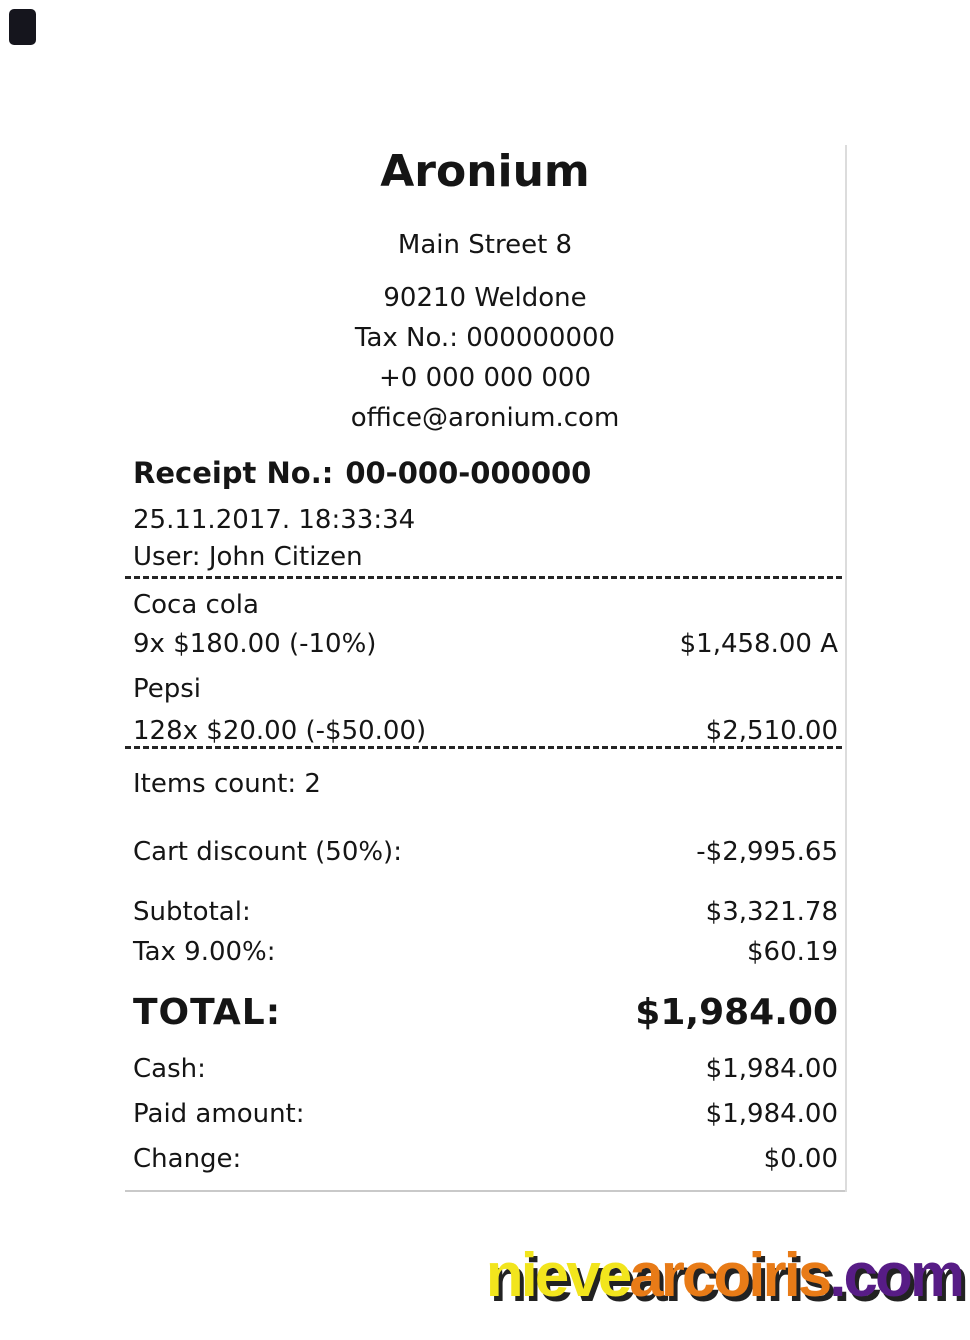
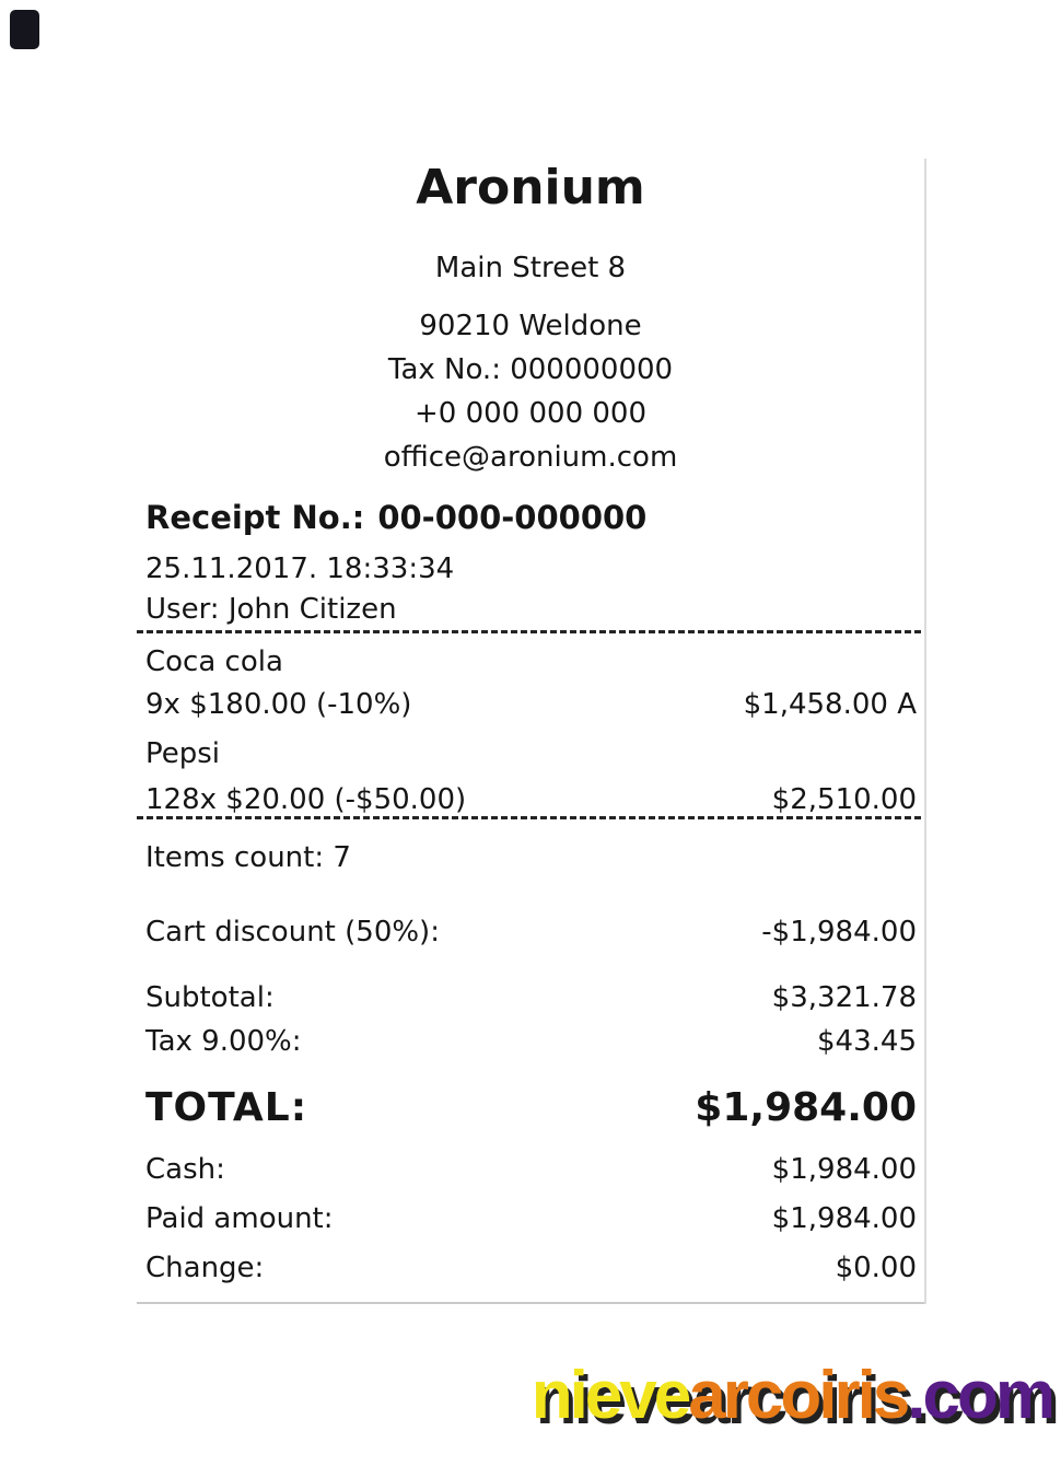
  Aronium
  Main Street 8
  90210 Weldone
  Tax No.: 000000000
  +0 000 000 000
  office@aronium.com
  Receipt No.: 00-000-000000
  25.11.2017. 18:33:34
  User: John Citizen
  Coca cola
  9x $180.00 (-10%)
  $1,458.00 A
  Pepsi
  128x $20.00 (-$50.00)
  $2,510.00
- Items count: 2
+ Items count: 7
  Cart discount (50%):
- -$2,995.65
+ -$1,984.00
  Subtotal:
  $3,321.78
  Tax 9.00%:
- $60.19
+ $43.45
  TOTAL:
  $1,984.00
  Cash:
  $1,984.00
  Paid amount:
  $1,984.00
  Change:
  $0.00
  nievearcoiris.com
